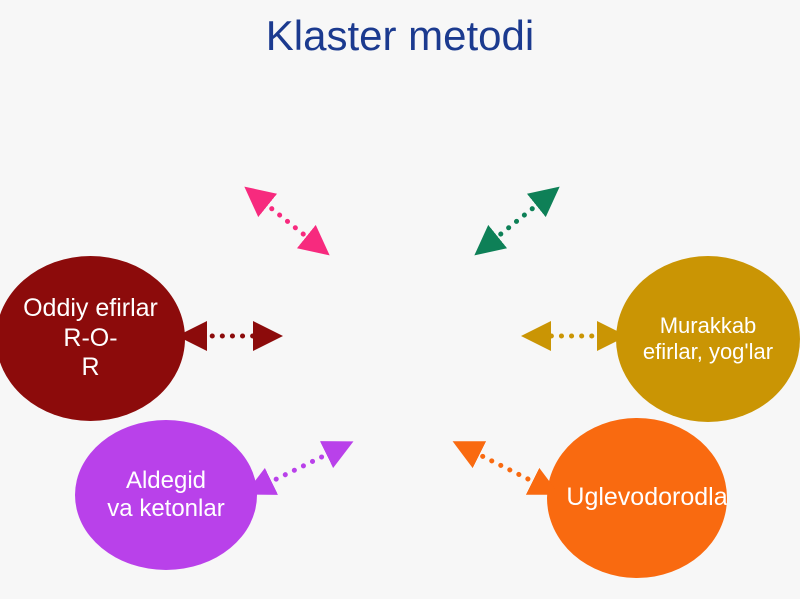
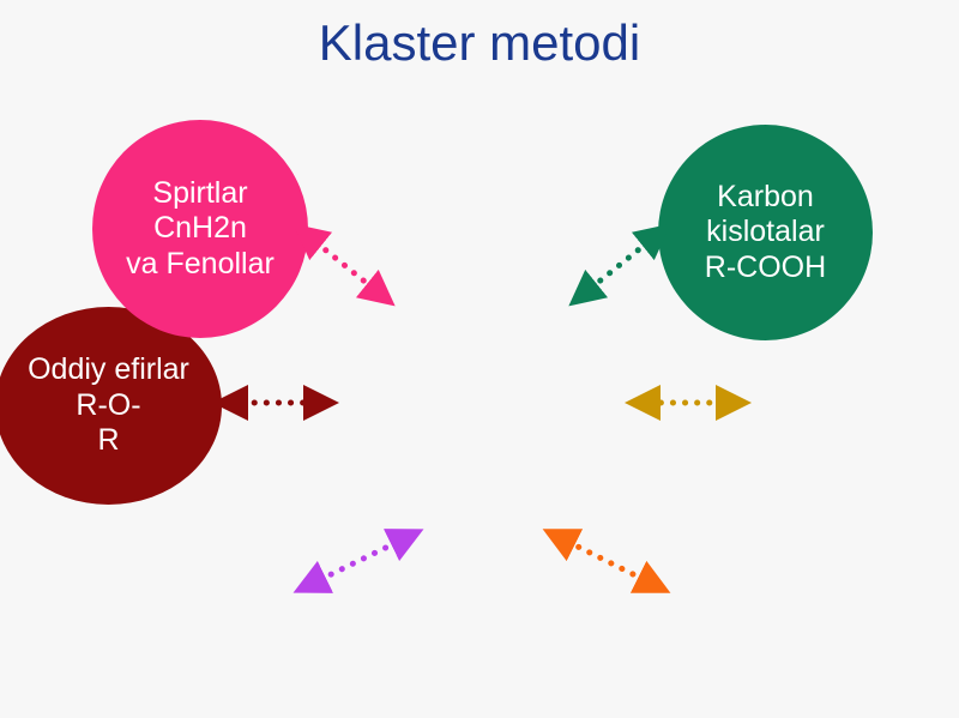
  Klaster metodi
+ Spirtlar
+ CnH2n
+ va Fenollar
+ Karbon
+ kislotalar
+ R-COOH
  Oddiy efirlar
  R-O-
  R
- Murakkab
- efirlar, yog'lar
- Aldegid
- va ketonlar
- Uglevodorodla
